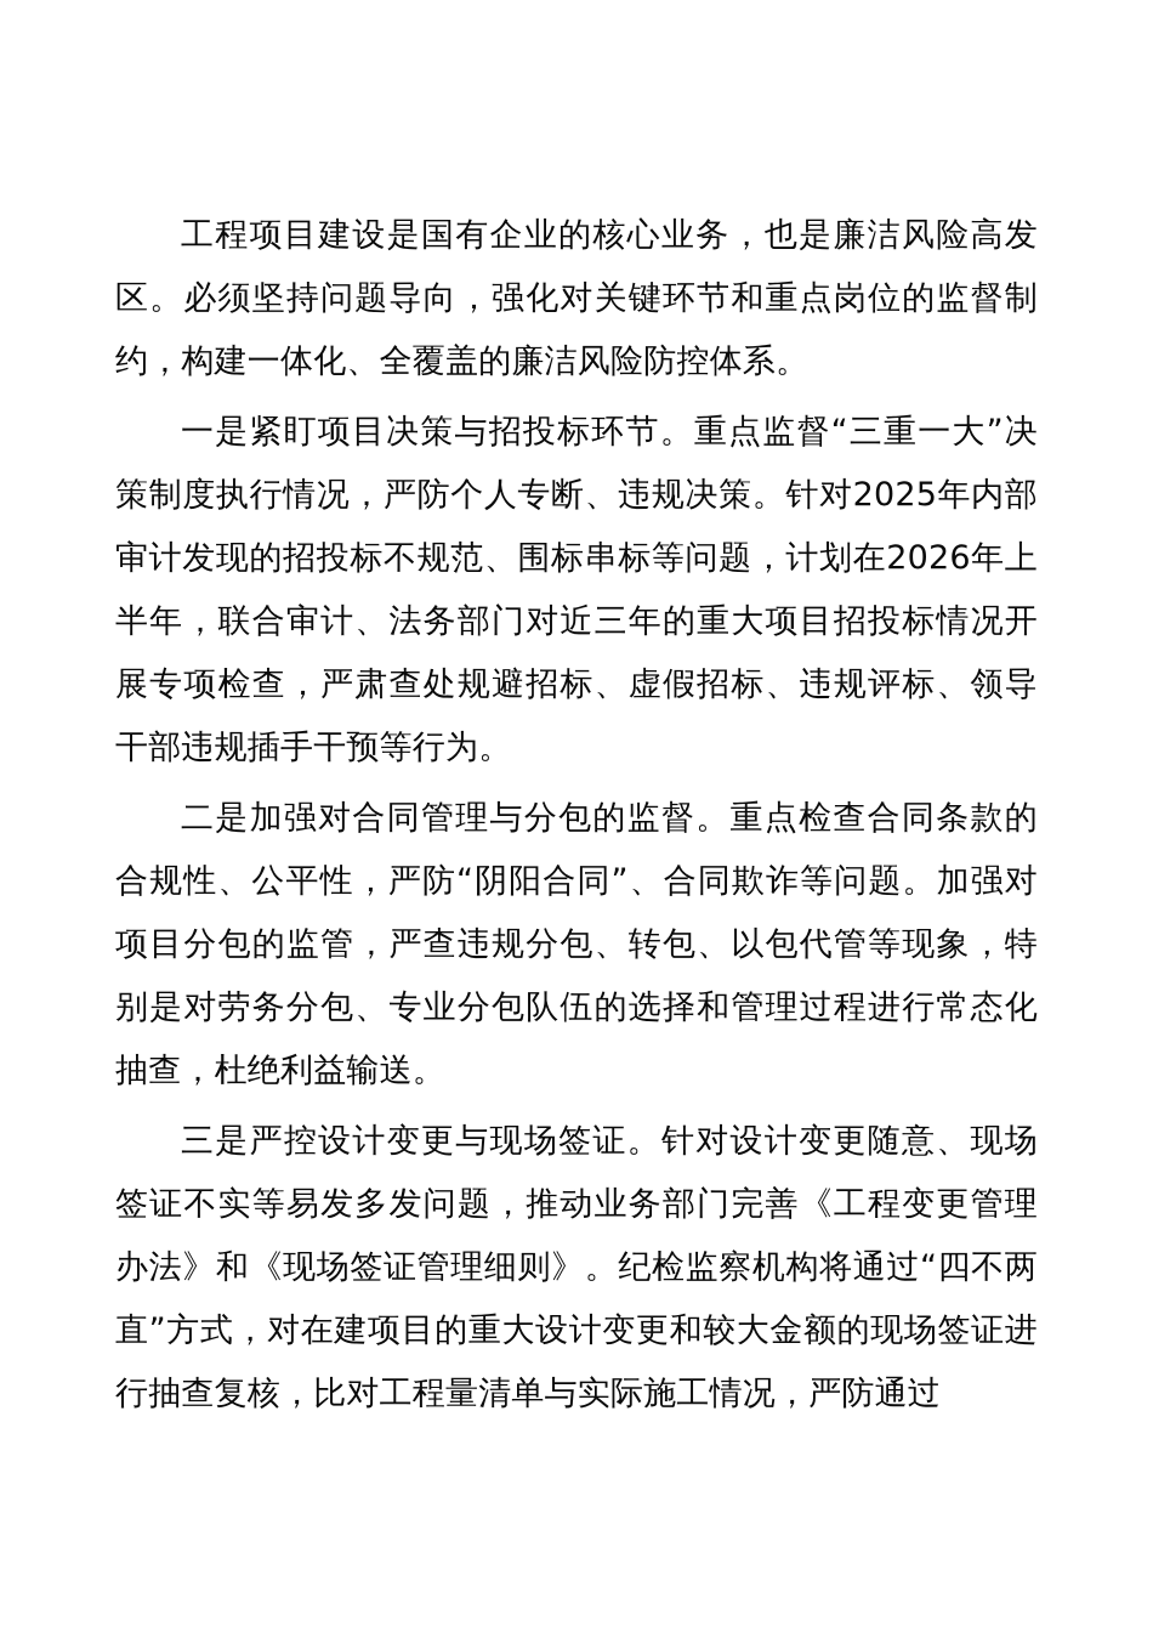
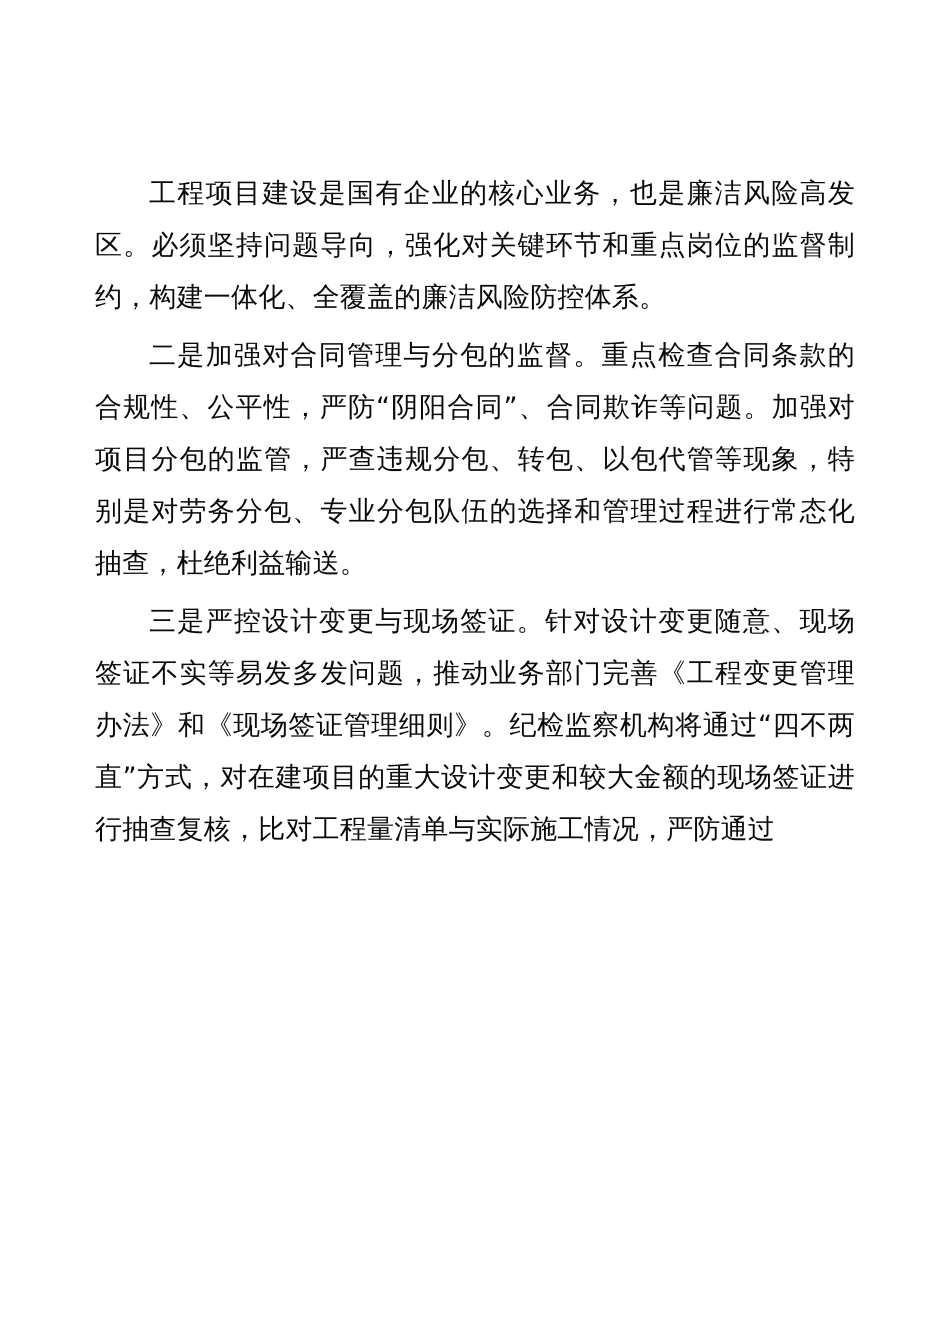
  工程项目建设是国有企业的核心业务，也是廉洁风险高发区。必须坚持问题导向，强化对关键环节和重点岗位的监督制约，构建一体化、全覆盖的廉洁风险防控体系。
- 一是紧盯项目决策与招投标环节。重点监督“三重一大”决策制度执行情况，严防个人专断、违规决策。针对2025年内部审计发现的招投标不规范、围标串标等问题，计划在2026年上半年，联合审计、法务部门对近三年的重大项目招投标情况开展专项检查，严肃查处规避招标、虚假招标、违规评标、领导干部违规插手干预等行为。
  二是加强对合同管理与分包的监督。重点检查合同条款的合规性、公平性，严防“阴阳合同”、合同欺诈等问题。加强对项目分包的监管，严查违规分包、转包、以包代管等现象，特别是对劳务分包、专业分包队伍的选择和管理过程进行常态化抽查，杜绝利益输送。
  三是严控设计变更与现场签证。针对设计变更随意、现场签证不实等易发多发问题，推动业务部门完善《工程变更管理办法》和《现场签证管理细则》。纪检监察机构将通过“四不两直”方式，对在建项目的重大设计变更和较大金额的现场签证进行抽查复核，比对工程量清单与实际施工情况，严防通过
